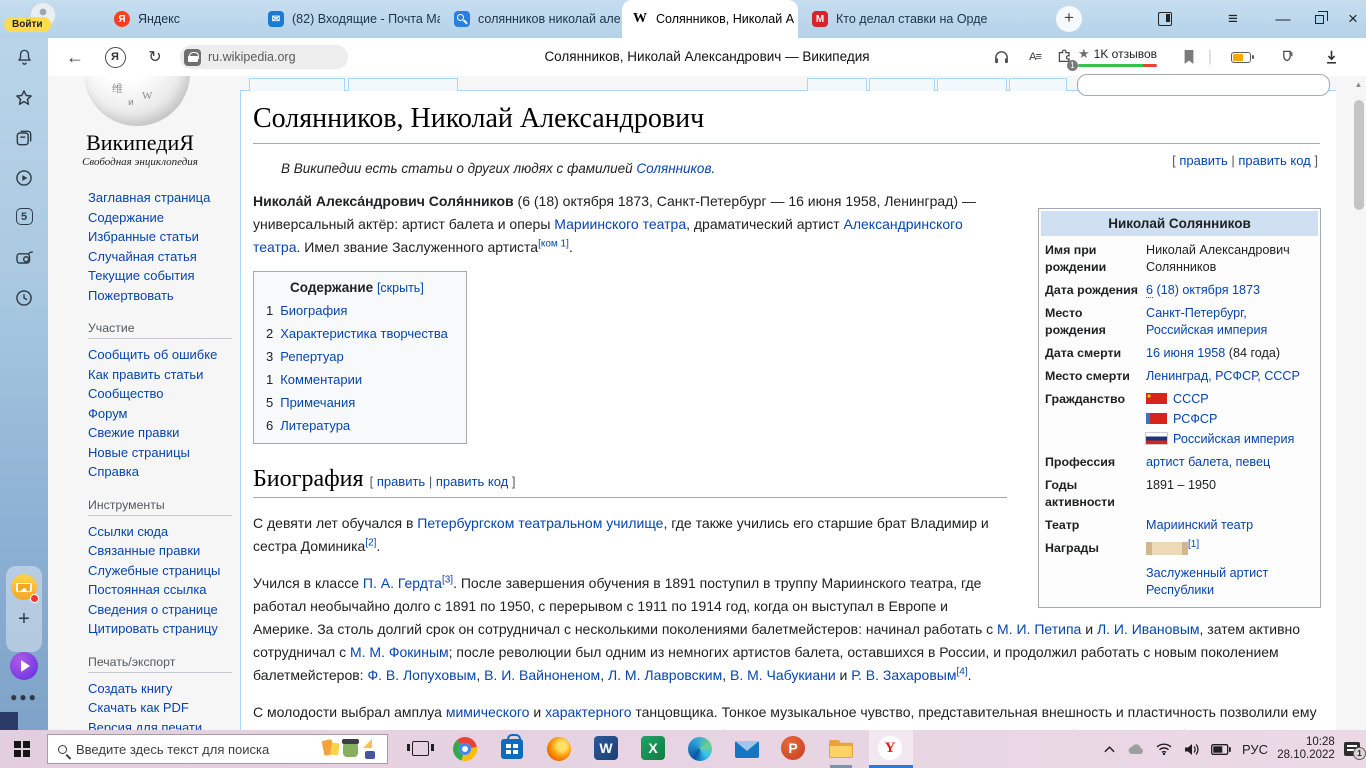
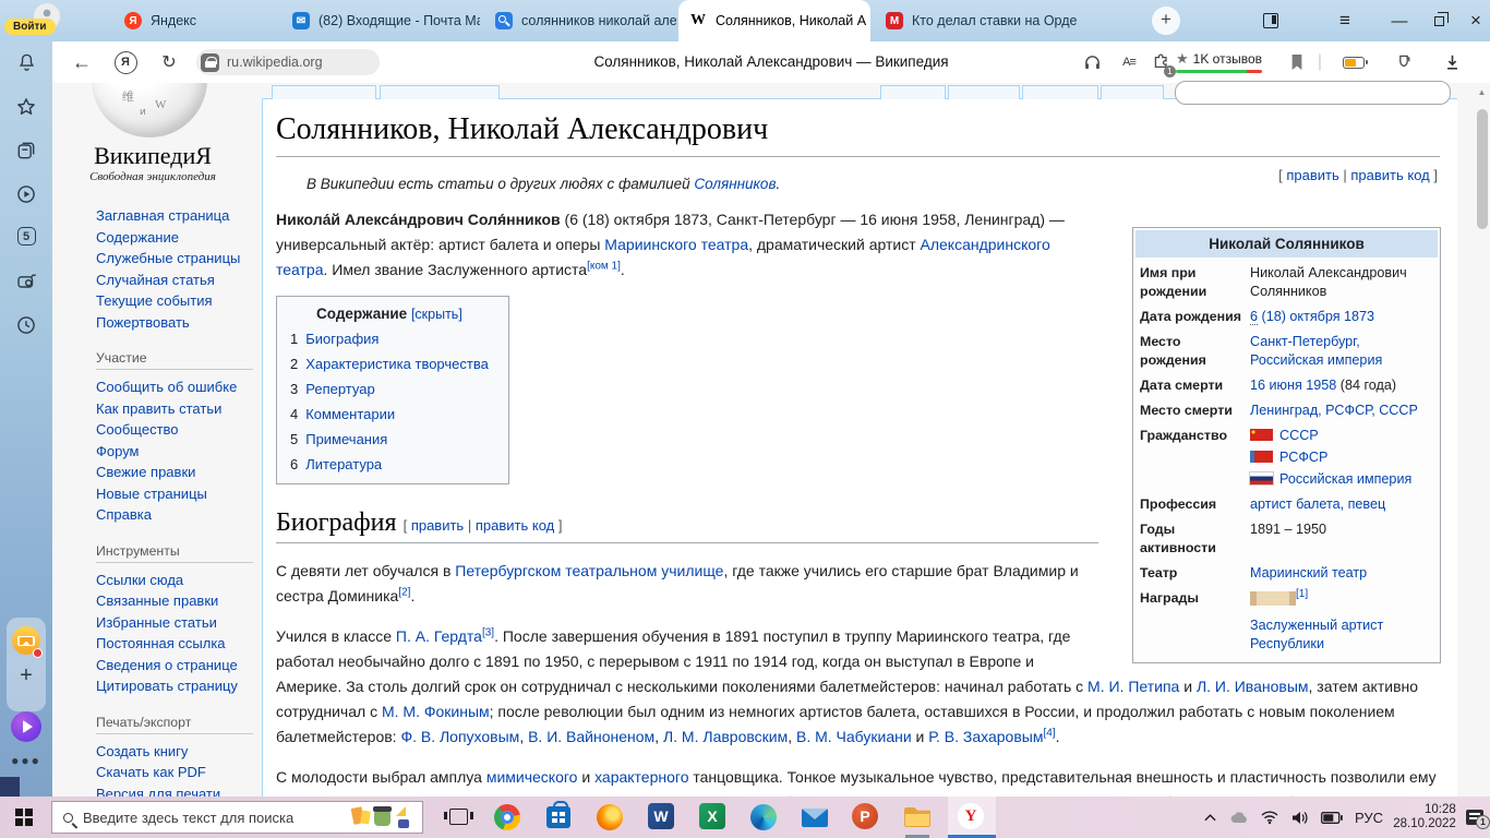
  Войти
  Я
  Яндекс
  ✉
  (82) Входящие - Почта М
  солянников николай але
  W
  Солянников, Николай А
  М
  Кто делал ставки на Орде
  +
  ≡
  —
  ×
  ←
  Я
  ↻
  ru.wikipedia.org
  Солянников, Николай Александрович — Википедия
  А≡
  1
  ★
  1K отзывов
  |
  5
  +
  ●●●
  维
  W
  и
  ВикипедиЯ
  Свободная энциклопедия
  Заглавная страница
  Содержание
- Избранные статьи
+ Служебные страницы
  Случайная статья
  Текущие события
  Пожертвовать
  Участие
  Сообщить об ошибке
  Как править статьи
  Сообщество
  Форум
  Свежие правки
  Новые страницы
  Справка
  Инструменты
  Ссылки сюда
  Связанные правки
- Служебные страницы
+ Избранные статьи
  Постоянная ссылка
  Сведения о странице
  Цитировать страницу
  Печать/экспорт
  Создать книгу
  Скачать как PDF
  Версия для печати
  [ править | править код ]
  Солянников, Николай Александрович
  В Википедии есть статьи о других людях с фамилией Солянников.
  Никола́й Алекса́ндрович Соля́нников (6 (18) октября 1873, Санкт-Петербург — 16 июня 1958, Ленинград) — универсальный актёр: артист балета и оперы Мариинского театра, драматический артист Александринского театра. Имел звание Заслуженного артиста[ком 1].
  Содержание [скрыть]
  1 Биография
  2 Характеристика творчества
  3 Репертуар
- 1 Комментарии
+ 4 Комментарии
  5 Примечания
  6 Литература
  Биография [ править | править код ]
  С девяти лет обучался в Петербургском театральном училище, где также учились его старшие брат Владимир и сестра Доминика[2].
  Учился в классе П. А. Гердта[3]. После завершения обучения в 1891 поступил в труппу Мариинского театра, где работал необычайно долго с 1891 по 1950, с перерывом с 1911 по 1914 год, когда он выступал в Европе и Америке. За столь долгий срок он сотрудничал с несколькими поколениями балетмейстеров: начинал работать с М. И. Петипа и Л. И. Ивановым, затем активно сотрудничал с М. М. Фокиным; после революции был одним из немногих артистов балета, оставшихся в России, и продолжил работать с новым поколением балетмейстеров: Ф. В. Лопуховым, В. И. Вайноненом, Л. М. Лавровским, В. М. Чабукиани и Р. В. Захаровым[4].
  Николай Солянников
  Имя при рождении
  Николай Александрович Солянников
  Дата рождения
  6 (18) октября 1873
  Место рождения
  Санкт-Петербург,
  Российская империя
  Дата смерти
  16 июня 1958 (84 года)
  Место смерти
  Ленинград, РСФСР, СССР
  Гражданство
  СССР
  РСФСР
  Российская империя
  Профессия
  артист балета, певец
  Годы активности
  1891 – 1950
  Театр
  Мариинский театр
  Награды
  [1]
  Заслуженный артист
  Республики
  ▲
  Введите здесь текст для поиска
  W
  X
  P
  Y
  РУС
  10:28
  28.10.2022
  1
